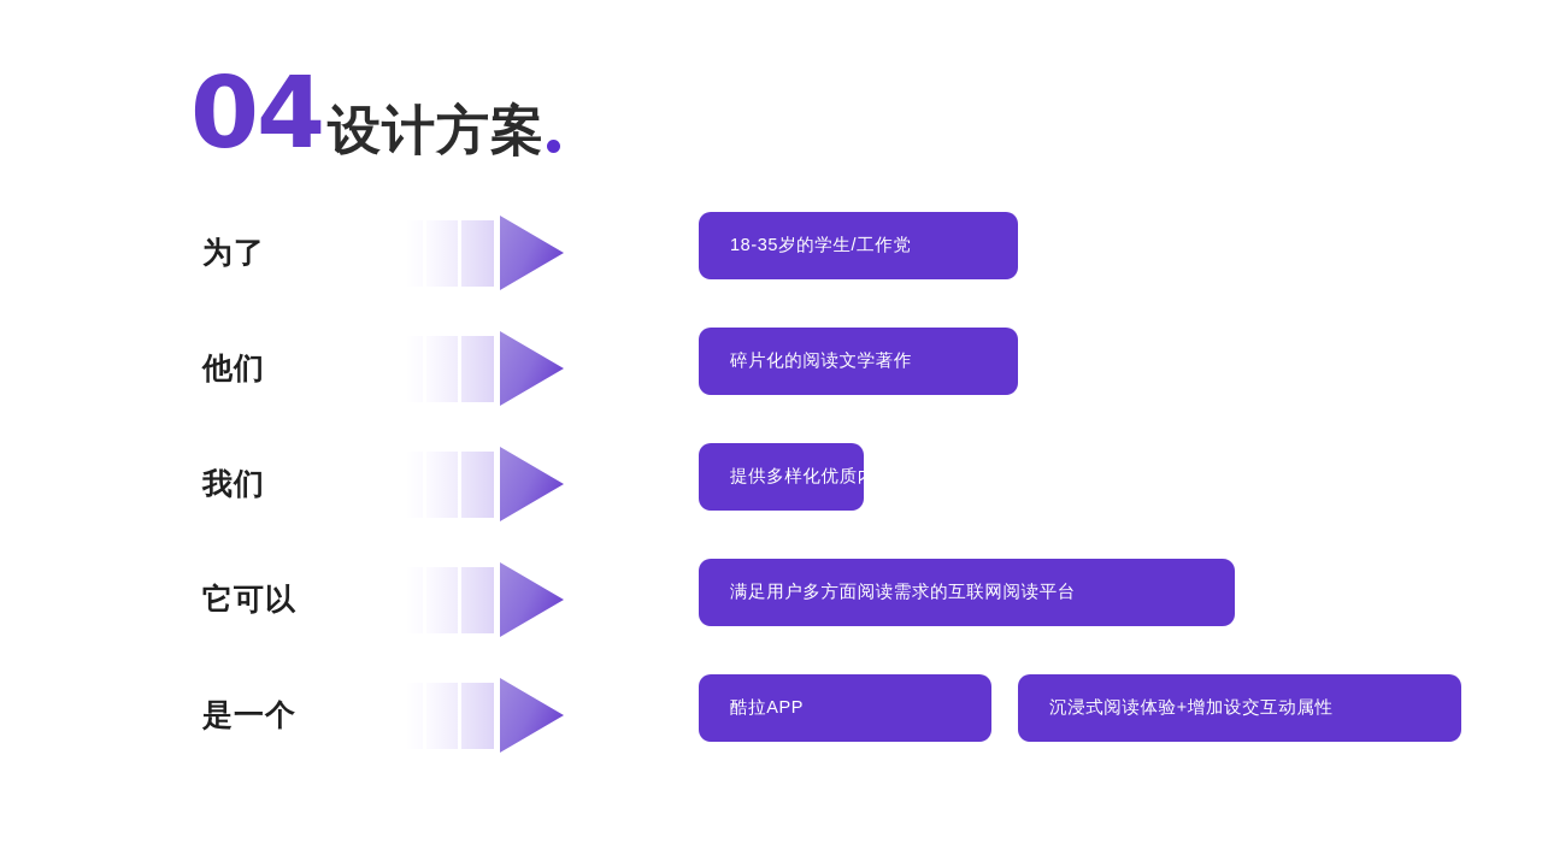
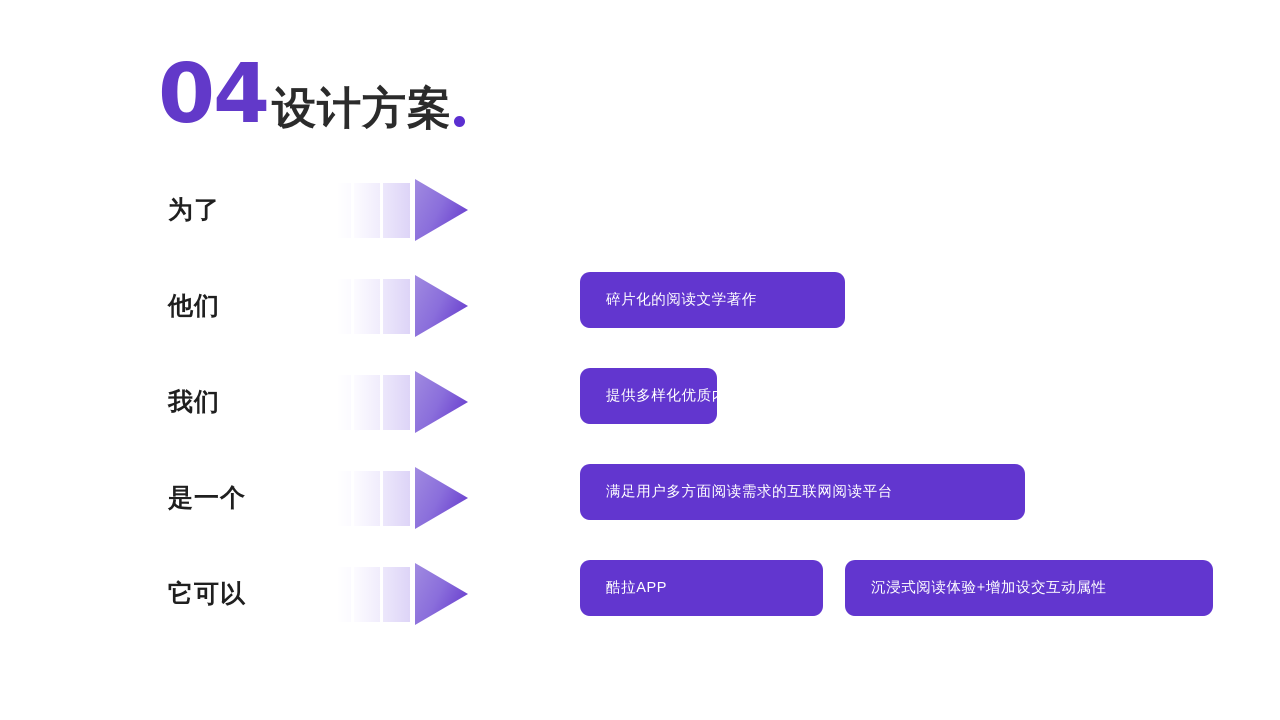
  04
  设计方案
  为了
- 18-35岁的学生/工作党
  他们
  碎片化的阅读文学著作
  我们
  提供多样化优质内容
- 它可以
+ 是一个
  满足用户多方面阅读需求的互联网阅读平台
- 是一个
+ 它可以
  酷拉APP
  沉浸式阅读体验+增加设交互动属性
